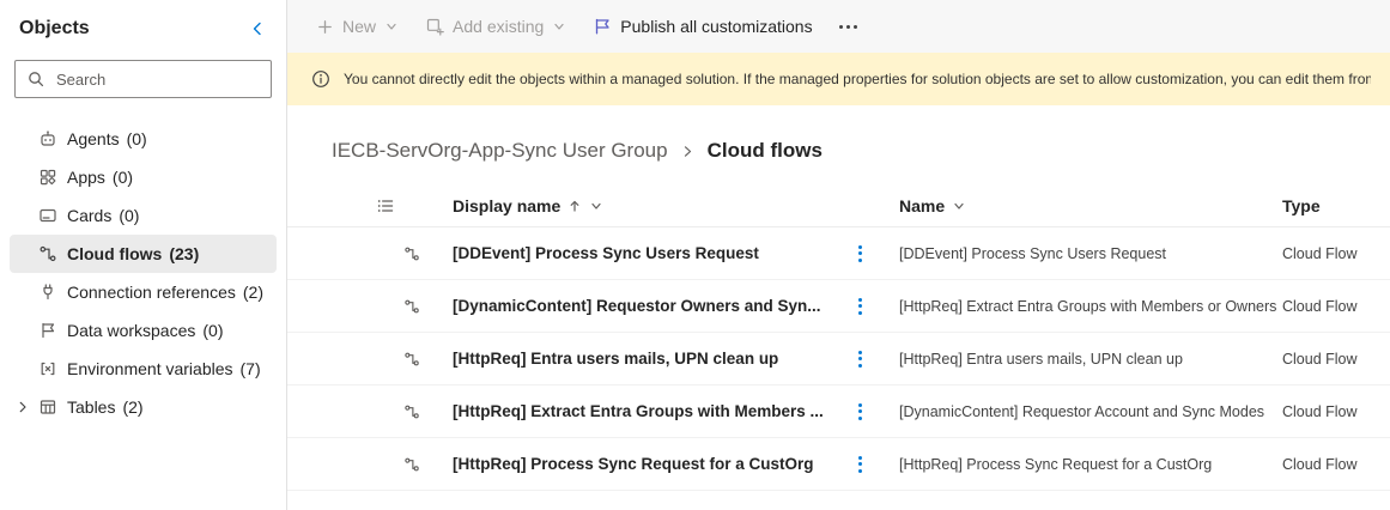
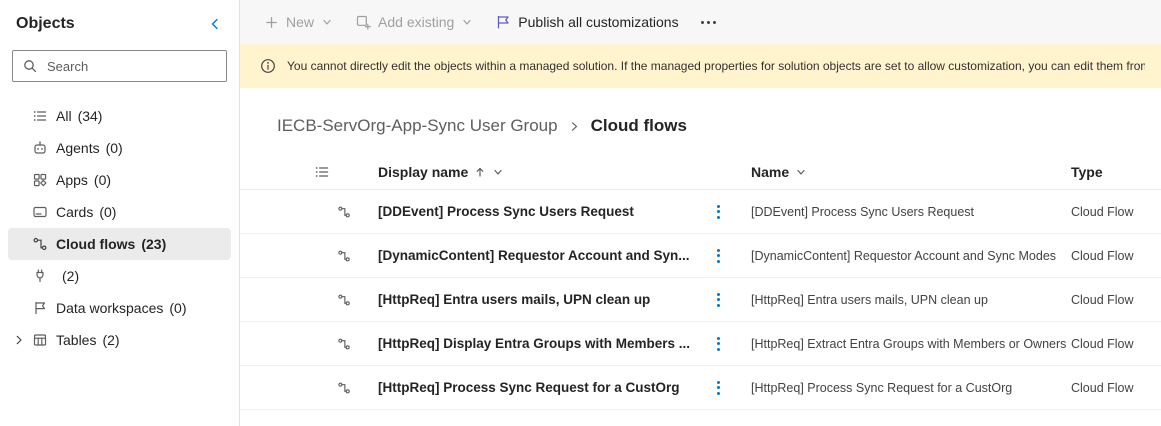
  Objects
  Search
+ All
+ (34)
  Agents
  (0)
  Apps
  (0)
  Cards
  (0)
  Cloud flows
  (23)
- Connection references
  (2)
  Data workspaces
  (0)
- Environment variables
- (7)
  Tables
  (2)
  New
  Add existing
  Publish all customizations
  You cannot directly edit the objects within a managed solution. If the managed properties for solution objects are set to allow customization, you can edit them fro
  IECB-ServOrg-App-Sync User Group
  Cloud flows
  Display name
  Name
  Type
  [DDEvent] Process Sync Users Request
  [DDEvent] Process Sync Users Request
  Cloud Flow
- [DynamicContent] Requestor Owners and Syn...
+ [DynamicContent] Requestor Account and Syn...
- [HttpReq] Extract Entra Groups with Members or Owners
+ [DynamicContent] Requestor Account and Sync Modes
  Cloud Flow
  [HttpReq] Entra users mails, UPN clean up
  [HttpReq] Entra users mails, UPN clean up
  Cloud Flow
- [HttpReq] Extract Entra Groups with Members ...
+ [HttpReq] Display Entra Groups with Members ...
- [DynamicContent] Requestor Account and Sync Modes
+ [HttpReq] Extract Entra Groups with Members or Owners
  Cloud Flow
  [HttpReq] Process Sync Request for a CustOrg
  [HttpReq] Process Sync Request for a CustOrg
  Cloud Flow
